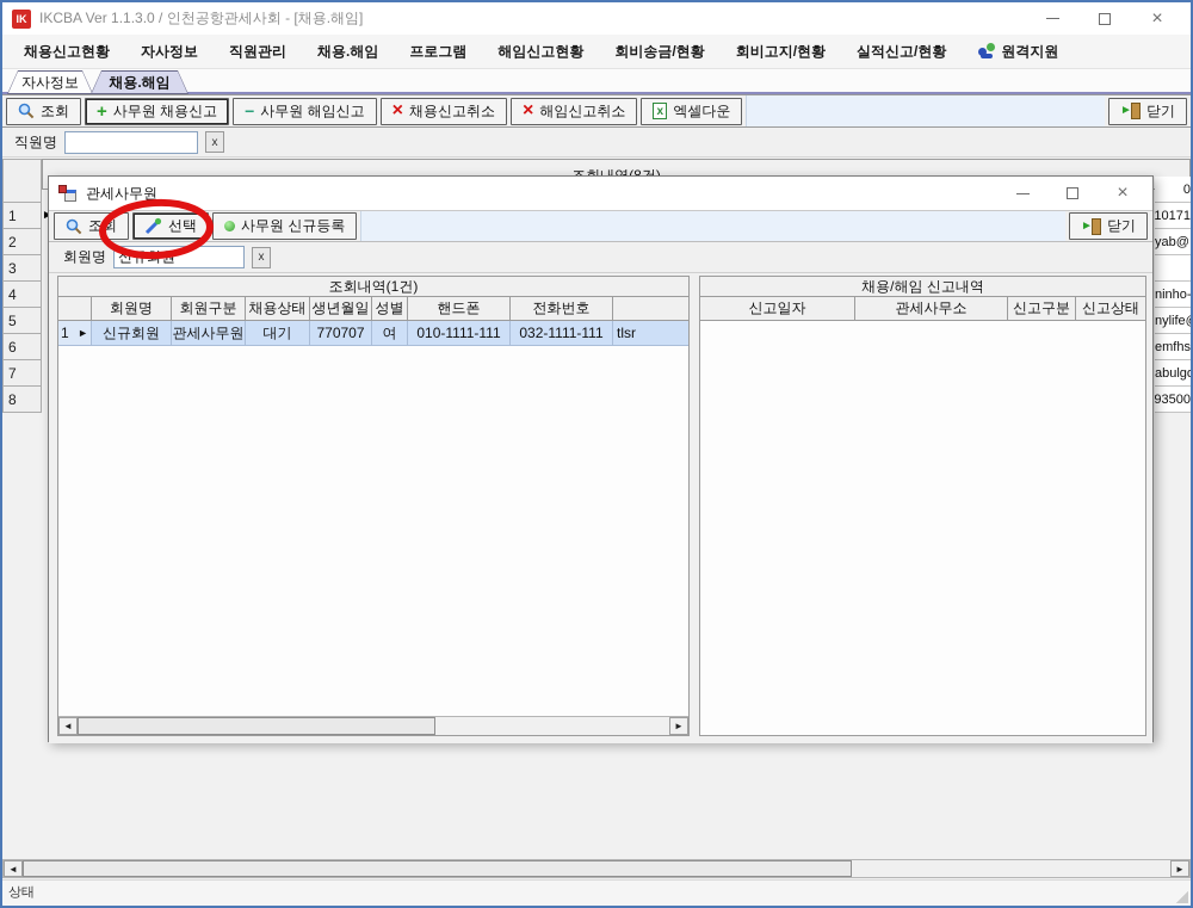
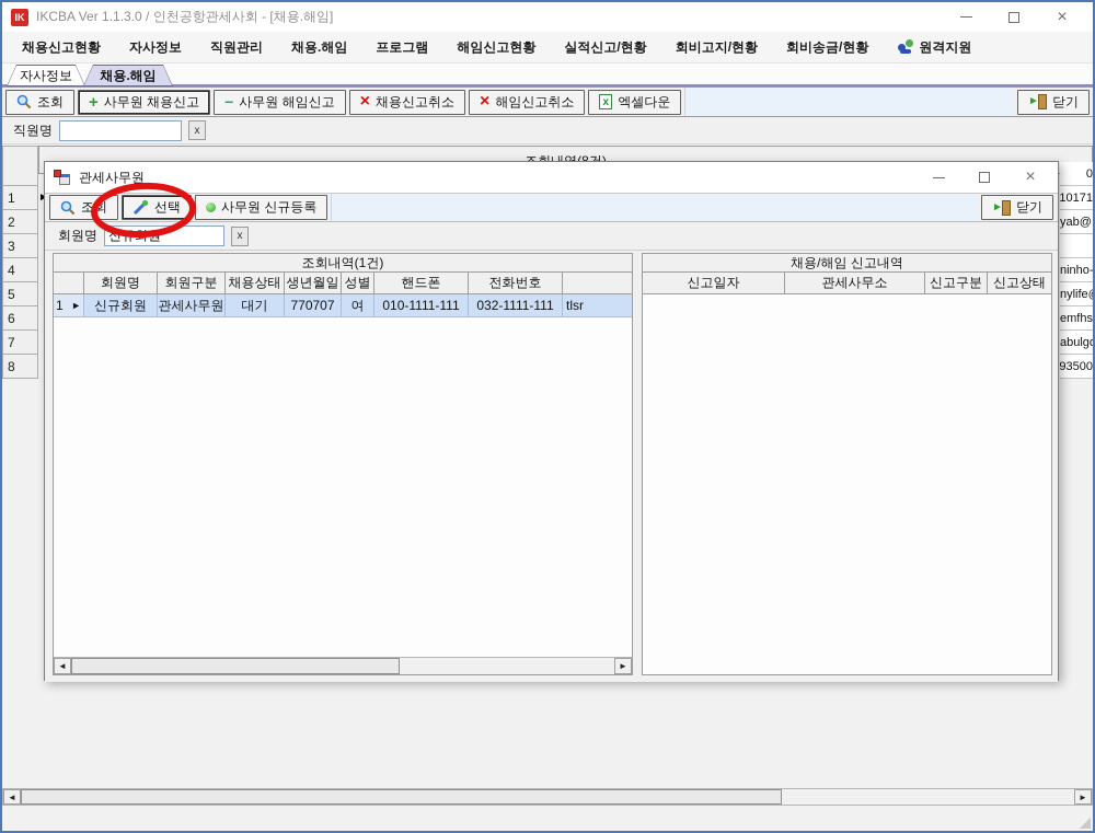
  IK
  IKCBA Ver 1.1.3.0 / 인천공항관세사회 - [채용.해임]
  ×
  채용신고현황
  자사정보
  직원관리
  채용.해임
  프로그램
  해임신고현황
- 회비송금/현황
+ 실적신고/현황
  회비고지/현황
- 실적신고/현황
+ 회비송금/현황
  원격지원
  자사정보
  채용.해임
  조회
  사무원 채용신고
  사무원 해임신고
  채용신고취소
  해임신고취소
  엑셀다운
  ►
  닫기
  직원명
  x
  1
  2
  3
  4
  5
  6
  7
  8
  0
  10171
  yab@
  ninho-
  nylife
  emfhs
  abulgo
  93500
  관세사무원
  ×
  조회
  선택
  사무원 신규등록
  ►
  닫기
  회원명
  x
  조회내역(1건)
  회원명
  회원구분
  채용상태
  생년월일
  성별
  핸드폰
  전화번호
  1
  ►
  신규회원
  관세사무원
  대기
  770707
  여
  010-1111-111
  032-1111-111
  tlsr
  ◄
  ►
  채용/해임 신고내역
  신고일자
  관세사무소
  신고구분
  신고상태
  ◄
  ►
- 상태
